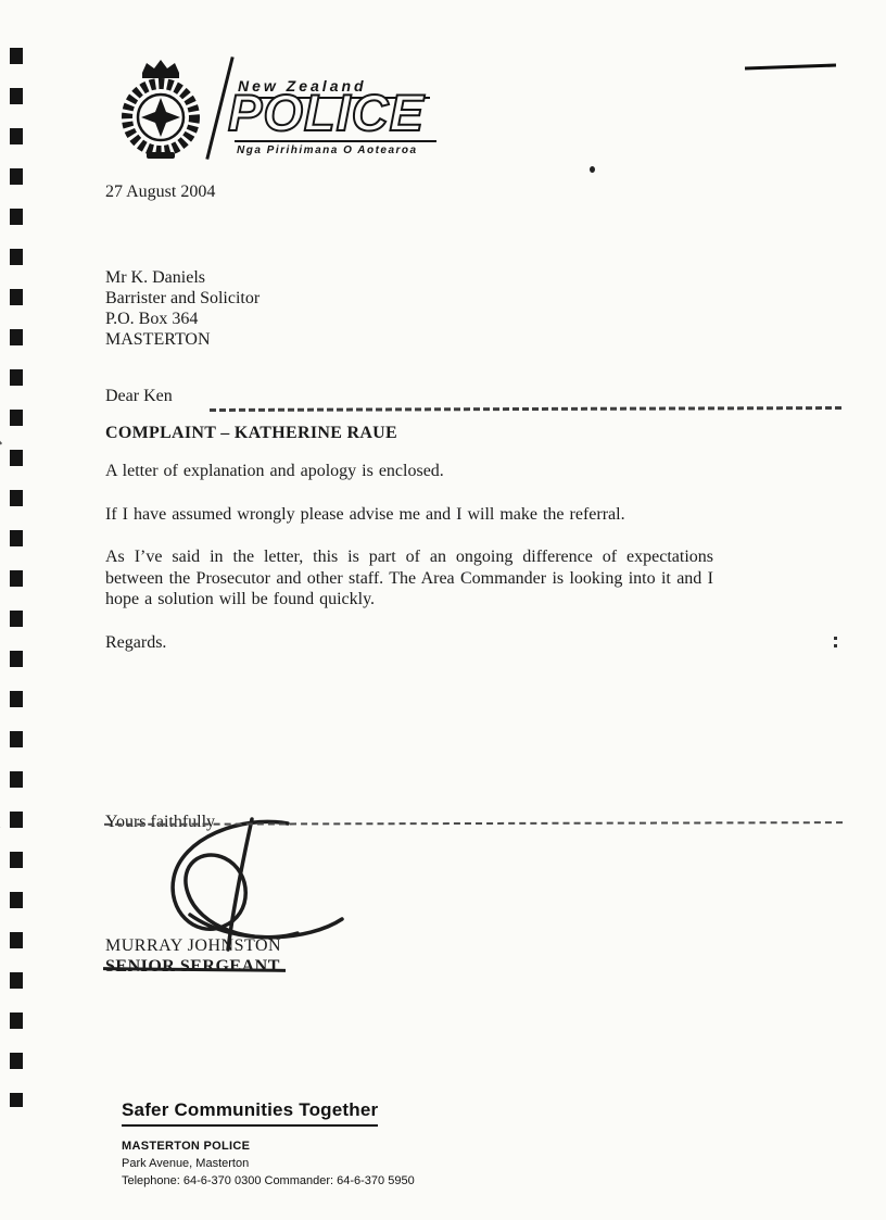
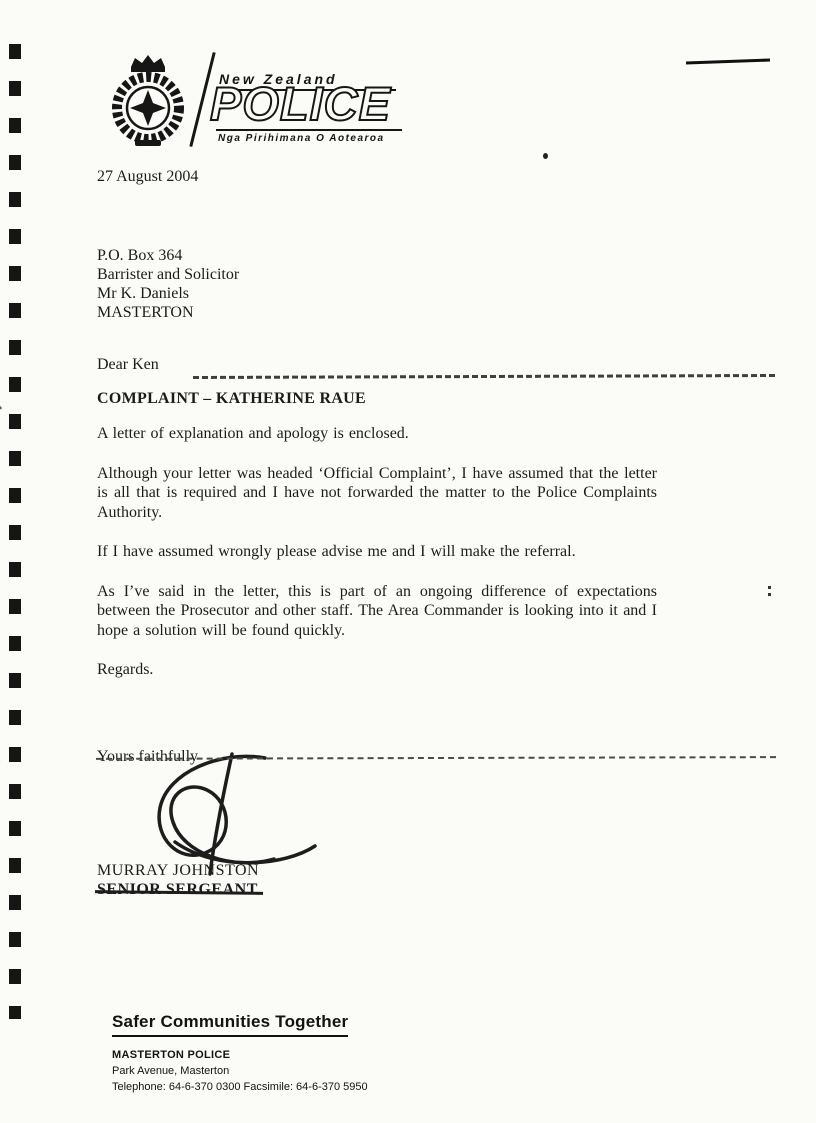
  New Zealand
  POLICE
  Nga Pirihimana O Aotearoa
  27 August 2004
- Mr K. Daniels
+ P.O. Box 364
  Barrister and Solicitor
- P.O. Box 364
+ Mr K. Daniels
  MASTERTON
  Dear Ken
  COMPLAINT – KATHERINE RAUE
  A letter of explanation and apology is enclosed.
+ Although your letter was headed ‘Official Complaint’, I have assumed that the letter is all that is required and I have not forwarded the matter to the Police Complaints Authority.
  If I have assumed wrongly please advise me and I will make the referral.
  As I’ve said in the letter, this is part of an ongoing difference of expectations between the Prosecutor and other staff. The Area Commander is looking into it and I hope a solution will be found quickly.
  Regards.
  Yours faithfully
  MURRAY JOHNSTON
  IOR SERGEANT
  Safer Communities Together
  MASTERTON POLICE
  Park Avenue, Masterton
- Telephone: 64-6-370 0300 Commander: 64-6-370 5950
+ Telephone: 64-6-370 0300 Facsimile: 64-6-370 5950
